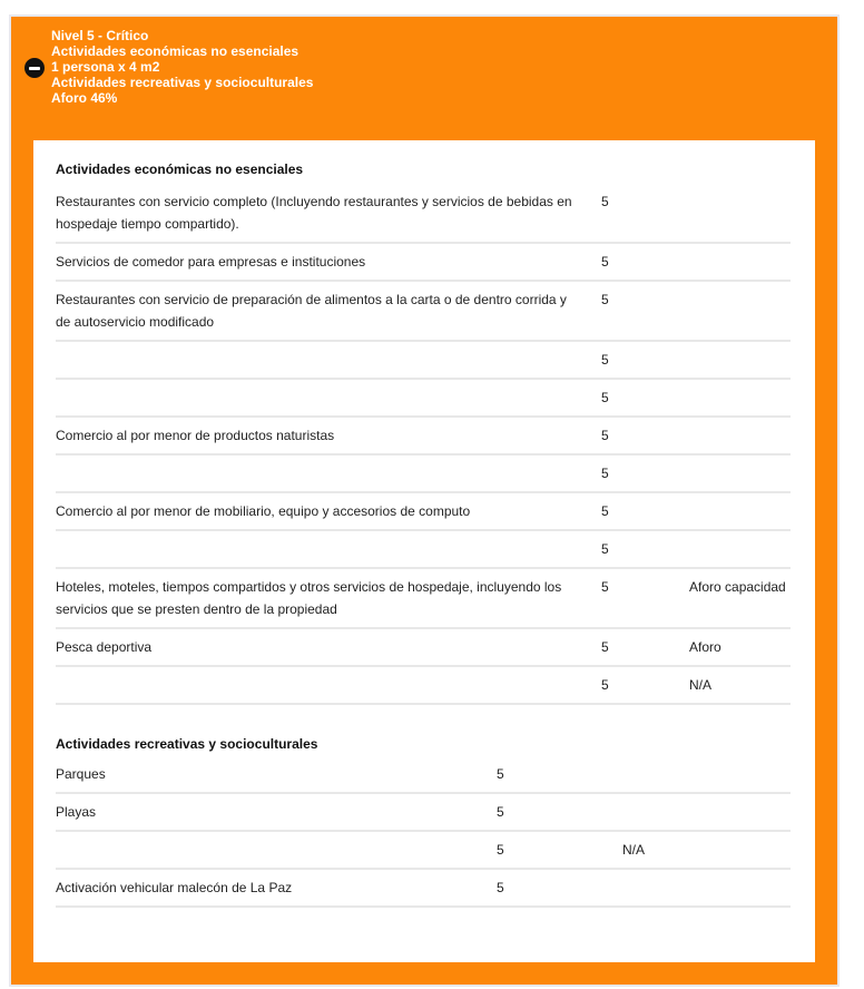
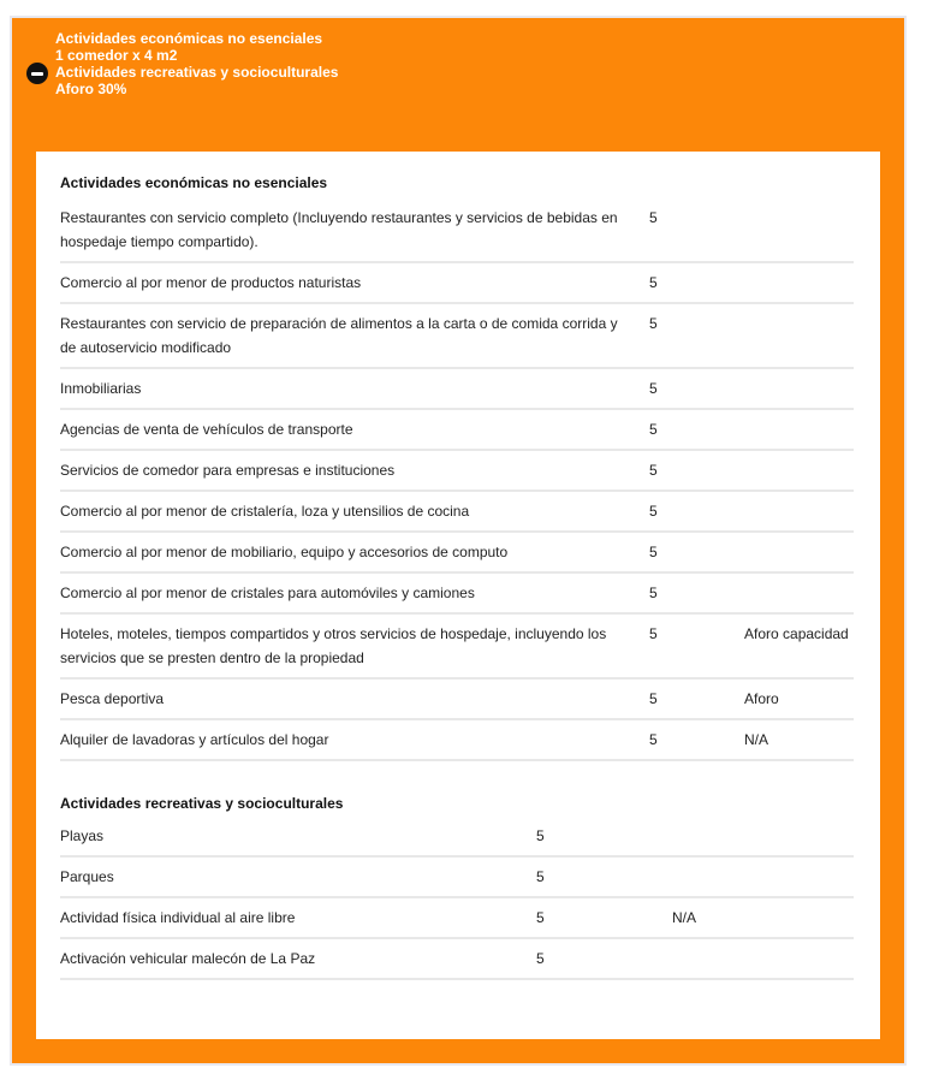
- Nivel 5 - Crítico
  Actividades económicas no esenciales
- 1 persona x 4 m2
+ 1 comedor x 4 m2
  Actividades recreativas y socioculturales
- Aforo 46%
+ Aforo 30%
  Actividades económicas no esenciales
  Restaurantes con servicio completo (Incluyendo restaurantes y servicios de bebidas en hospedaje tiempo compartido).
  5
- Servicios de comedor para empresas e instituciones
+ Comercio al por menor de productos naturistas
  5
- Restaurantes con servicio de preparación de alimentos a la carta o de dentro corrida y de autoservicio modificado
+ Restaurantes con servicio de preparación de alimentos a la carta o de comida corrida y de autoservicio modificado
  5
+ Inmobiliarias
  5
+ Agencias de venta de vehículos de transporte
  5
- Comercio al por menor de productos naturistas
+ Servicios de comedor para empresas e instituciones
  5
+ Comercio al por menor de cristalería, loza y utensilios de cocina
  5
  Comercio al por menor de mobiliario, equipo y accesorios de computo
  5
+ Comercio al por menor de cristales para automóviles y camiones
  5
  Hoteles, moteles, tiempos compartidos y otros servicios de hospedaje, incluyendo los servicios que se presten dentro de la propiedad
  5
  Aforo capacidad
  Pesca deportiva
  5
  Aforo
+ Alquiler de lavadoras y artículos del hogar
  5
  N/A
  Actividades recreativas y socioculturales
- Parques
+ Playas
  5
- Playas
+ Parques
  5
+ Actividad física individual al aire libre
  5
  N/A
  Activación vehicular malecón de La Paz
  5
